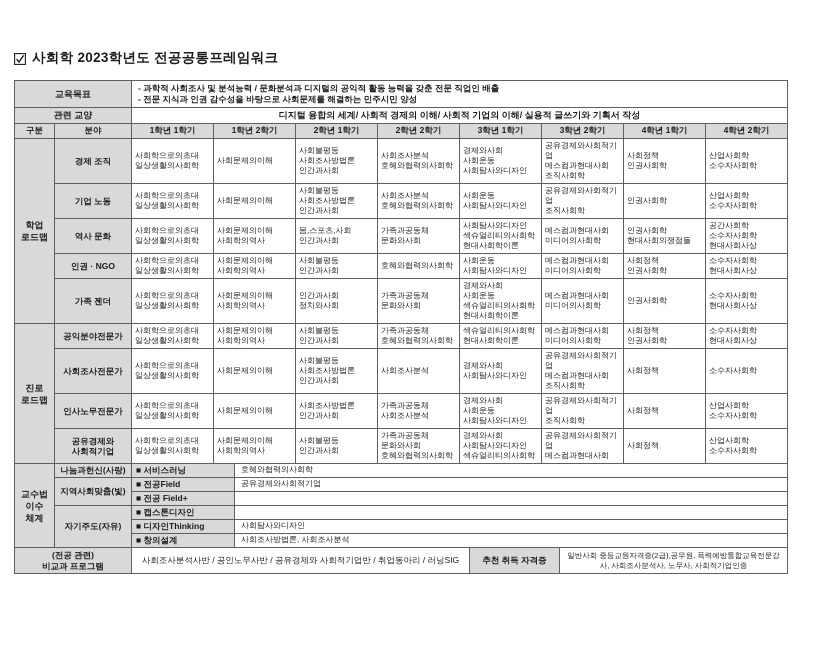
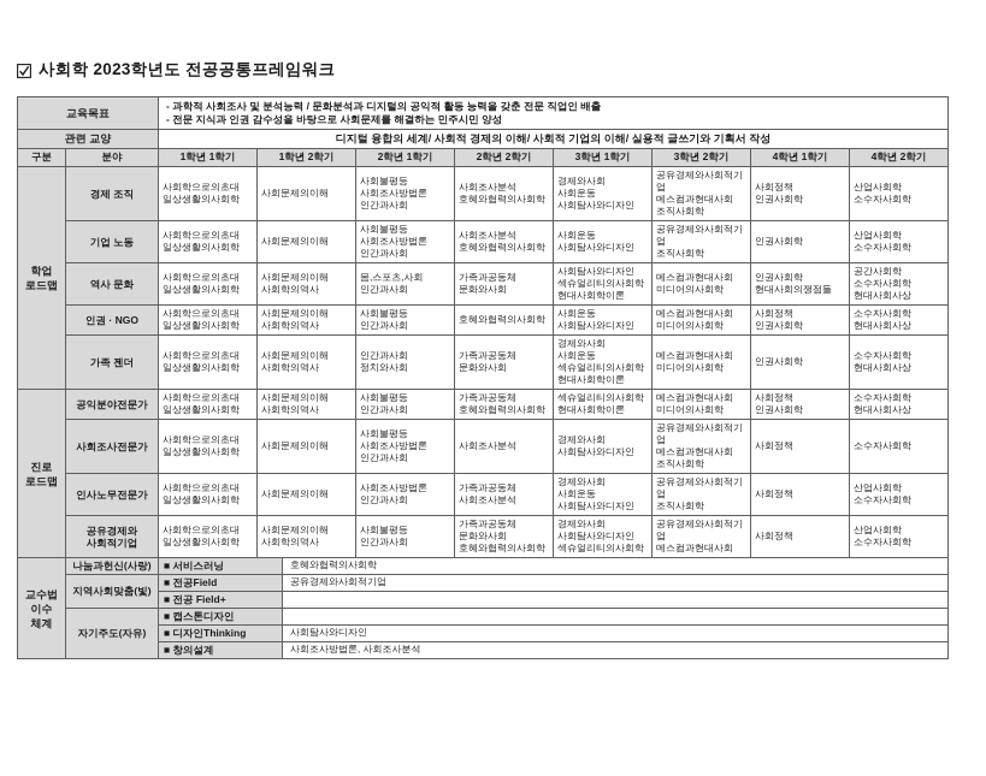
  사회학 2023학년도 전공공통프레임워크
  교육목표	- 과학적 사회조사 및 분석능력 / 문화분석과 디지털의 공익적 활동 능력을 갖춘 전문 직업인 배출 - 전문 지식과 인권 감수성을 바탕으로 사회문제를 해결하는 민주시민 양성
  관련 교양	디지털 융합의 세계/ 사회적 경제의 이해/ 사회적 기업의 이해/ 실용적 글쓰기와 기획서 작성
  구분	분야	1학년 1학기	1학년 2학기	2학년 1학기	2학년 2학기	3학년 1학기	3학년 2학기	4학년 1학기	4학년 2학기
  학업 로드맵	경제 조직	사회학으로의초대 일상생활의사회학	사회문제의이해	사회불평등 사회조사방법론 인간과사회	사회조사분석 호혜와협력의사회학	경제와사회 사회운동 사회탐사와디자인	공유경제와사회적기업 메스컴과현대사회 조직사회학	사회정책 인권사회학	산업사회학 소수자사회학
  기업 노동	사회학으로의초대 일상생활의사회학	사회문제의이해	사회불평등 사회조사방법론 인간과사회	사회조사분석 호혜와협력의사회학	사회운동 사회탐사와디자인	공유경제와사회적기업 조직사회학	인권사회학	산업사회학 소수자사회학
  역사 문화	사회학으로의초대 일상생활의사회학	사회문제의이해 사회학의역사	몸,스포츠,사회 인간과사회	가족과공동체 문화와사회	사회탐사와디자인 섹슈얼리티의사회학 현대사회학이론	메스컴과현대사회 미디어의사회학	인권사회학 현대사회의쟁점들	공간사회학 소수자사회학 현대사회사상
  인권 · NGO	사회학으로의초대 일상생활의사회학	사회문제의이해 사회학의역사	사회불평등 인간과사회	호혜와협력의사회학	사회운동 사회탐사와디자인	메스컴과현대사회 미디어의사회학	사회정책 인권사회학	소수자사회학 현대사회사상
  가족 젠더	사회학으로의초대 일상생활의사회학	사회문제의이해 사회학의역사	인간과사회 정치와사회	가족과공동체 문화와사회	경제와사회 사회운동 섹슈얼리티의사회학 현대사회학이론	메스컴과현대사회 미디어의사회학	인권사회학	소수자사회학 현대사회사상
  진로 로드맵	공익분야전문가	사회학으로의초대 일상생활의사회학	사회문제의이해 사회학의역사	사회불평등 인간과사회	가족과공동체 호혜와협력의사회학	섹슈얼리티의사회학 현대사회학이론	메스컴과현대사회 미디어의사회학	사회정책 인권사회학	소수자사회학 현대사회사상
  사회조사전문가	사회학으로의초대 일상생활의사회학	사회문제의이해	사회불평등 사회조사방법론 인간과사회	사회조사분석	경제와사회 사회탐사와디자인	공유경제와사회적기업 메스컴과현대사회 조직사회학	사회정책	소수자사회학
  인사노무전문가	사회학으로의초대 일상생활의사회학	사회문제의이해	사회조사방법론 인간과사회	가족과공동체 사회조사분석	경제와사회 사회운동 사회탐사와디자인	공유경제와사회적기업 조직사회학	사회정책	산업사회학 소수자사회학
  공유경제와 사회적기업	사회학으로의초대 일상생활의사회학	사회문제의이해 사회학의역사	사회불평등 인간과사회	가족과공동체 문화와사회 호혜와협력의사회학	경제와사회 사회탐사와디자인 섹슈얼리티의사회학	공유경제와사회적기업 메스컴과현대사회	사회정책	산업사회학 소수자사회학
  교수법 이수 체계	나눔과헌신(사랑)	■ 서비스러닝	호혜와협력의사회학
  지역사회맞춤(빛)	■ 전공Field	공유경제와사회적기업
  ■ 전공 Field+
  자기주도(자유)	■ 캡스톤디자인
  ■ 디자인Thinking	사회탐사와디자인
  ■ 창의설계	사회조사방법론, 사회조사분석
- (전공 관련) 비교과 프로그램	사회조사분석사반 / 공인노무사반 / 공유경제와 사회적기업반 / 취업동아리 / 러닝SIG	추천 취득 자격증	일반사회 중등교원자격증(2급),공무원, 폭력예방통합교육전문강사, 사회조사분석사, 노무사, 사회적기업인증
